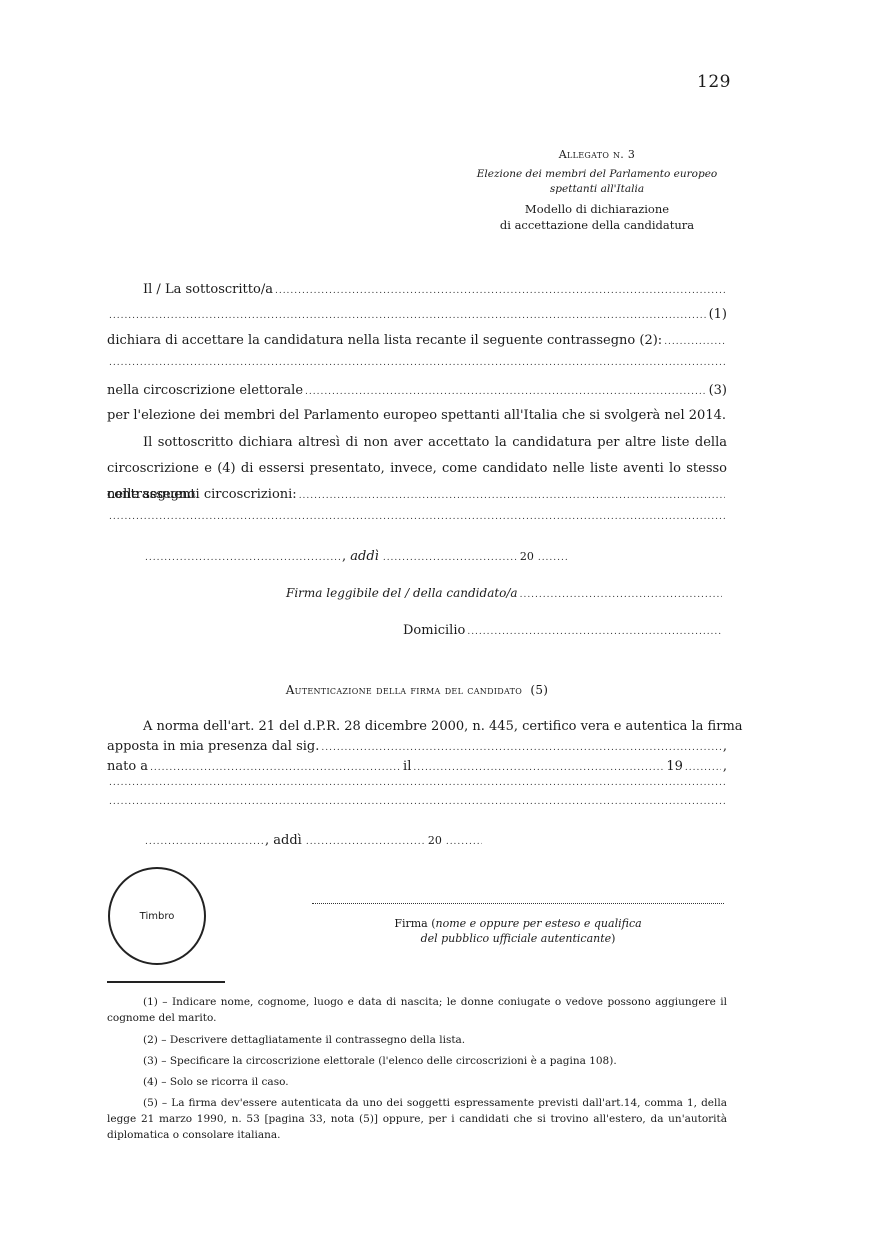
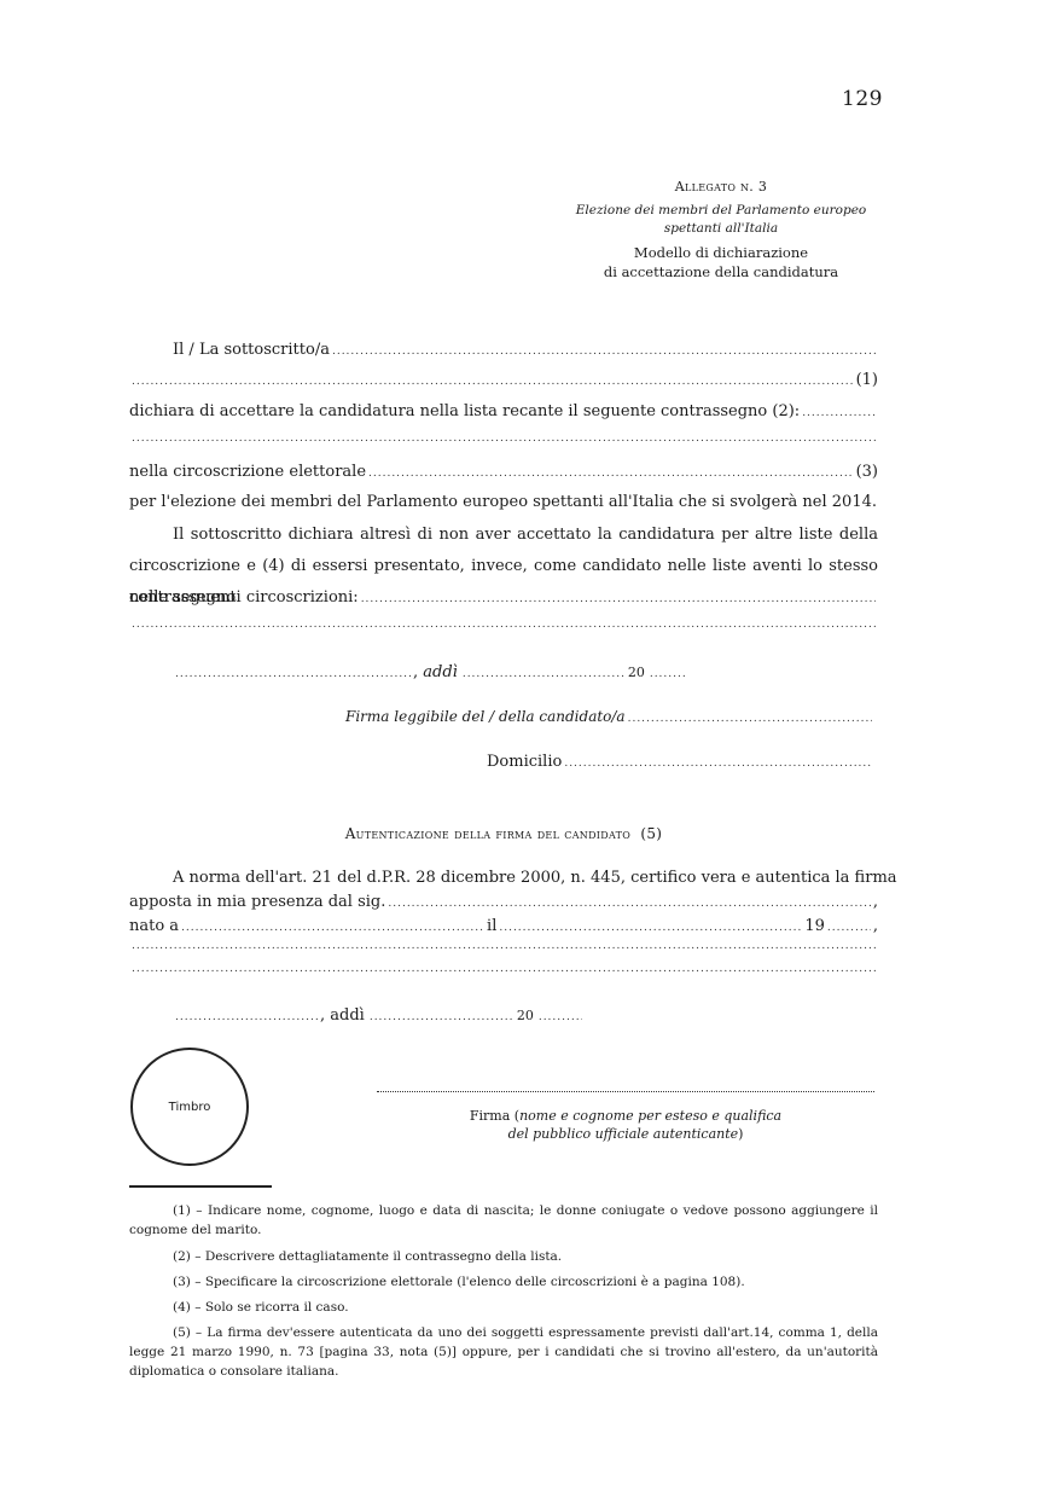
  129
  Allegato n. 3
  Elezione dei membri del Parlamento europeo
  spettanti all'Italia
  Modello di dichiarazione
  di accettazione della candidatura
  Il / La sottoscritto/a
  (1)
  dichiara di accettare la candidatura nella lista recante il seguente contrassegno (2):
  nella circoscrizione elettorale
  (3)
  per l'elezione dei membri del Parlamento europeo spettanti all'Italia che si svolgerà nel 2014.
  Il sottoscritto dichiara altresì di non aver accettato la candidatura per altre liste della circoscrizione e (4) di essersi presentato, invece, come candidato nelle liste aventi lo stesso contrassegno
  nelle seguenti circoscrizioni:
  ,
  addì
  20
  Firma leggibile del / della candidato/a
  Domicilio
  Autenticazione della firma del candidato (5)
  A norma dell'art. 21 del d.P.R. 28 dicembre 2000, n. 445, certifico vera e autentica la firma
  apposta in mia presenza dal sig.
  ,
  nato a
  il
  19
  ,
  ,
  addì
  20
  Timbro
- Firma (nome e oppure per esteso e qualifica
+ Firma (nome e cognome per esteso e qualifica
  del pubblico ufficiale autenticante)
  (1) – Indicare nome, cognome, luogo e data di nascita; le donne coniugate o vedove possono aggiungere il cognome del marito.
  (2) – Descrivere dettagliatamente il contrassegno della lista.
  (3) – Specificare la circoscrizione elettorale (l'elenco delle circoscrizioni è a pagina 108).
  (4) – Solo se ricorra il caso.
- (5) – La firma dev'essere autenticata da uno dei soggetti espressamente previsti dall'art.14, comma 1, della legge 21 marzo 1990, n. 53 [pagina 33, nota (5)] oppure, per i candidati che si trovino all'estero, da un'autorità diplomatica o consolare italiana.
+ (5) – La firma dev'essere autenticata da uno dei soggetti espressamente previsti dall'art.14, comma 1, della legge 21 marzo 1990, n. 73 [pagina 33, nota (5)] oppure, per i candidati che si trovino all'estero, da un'autorità diplomatica o consolare italiana.
